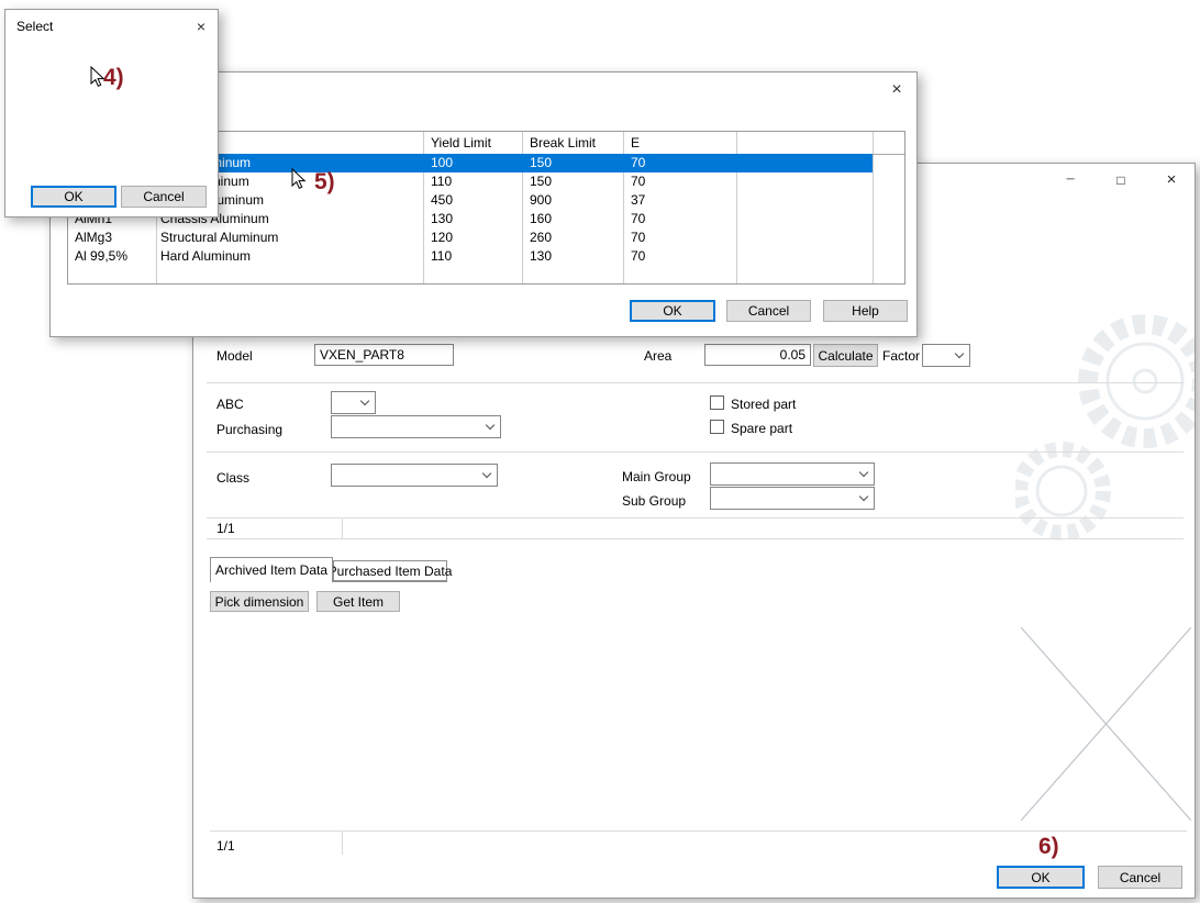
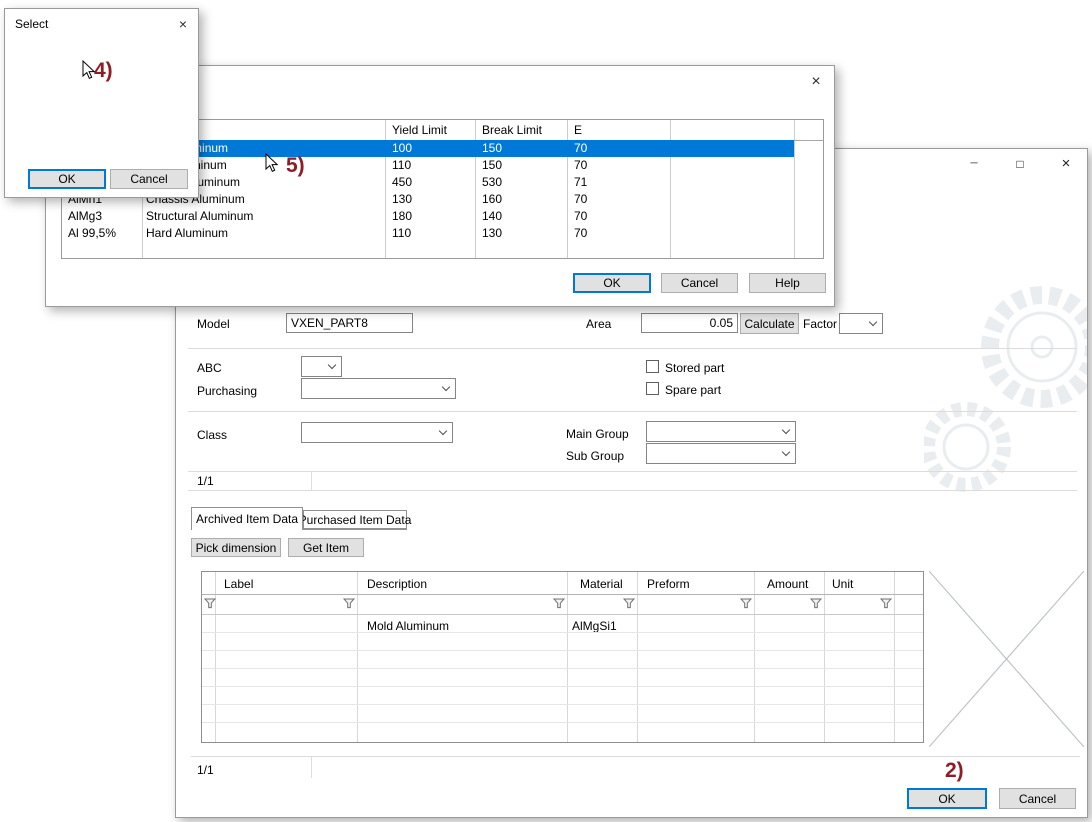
  ─
  □
  ×
  Model
  VXEN_PART8
  Area
  0.05
  Calculate
  Factor
  ABC
  Stored part
  Purchasing
  Spare part
  Class
  Main Group
  Sub Group
  1/1
  Archived Item Data
  urchased Item Data
  Pick dimension
  Get Item
+ Label
+ Description
+ Material
+ Preform
+ Amount
+ Unit
+ Mold Aluminum
+ AlMgSi1
  1/1
  OK
  Cancel
  ×
  Yield Limit
  Break Limit
  E
  100
  150
  70
  110
  150
  70
  450
- 900
+ 530
- 37
+ 71
  AlMn1
  Chassis Aluminum
  130
  160
  70
  AlMg3
  Structural Aluminum
- 120
+ 180
- 260
+ 140
  70
  Al 99,5%
  Hard Aluminum
  110
  130
  70
  OK
  Cancel
  Help
  Select
  ×
  OK
  Cancel
  4)
  5)
- 6)
+ 2)
